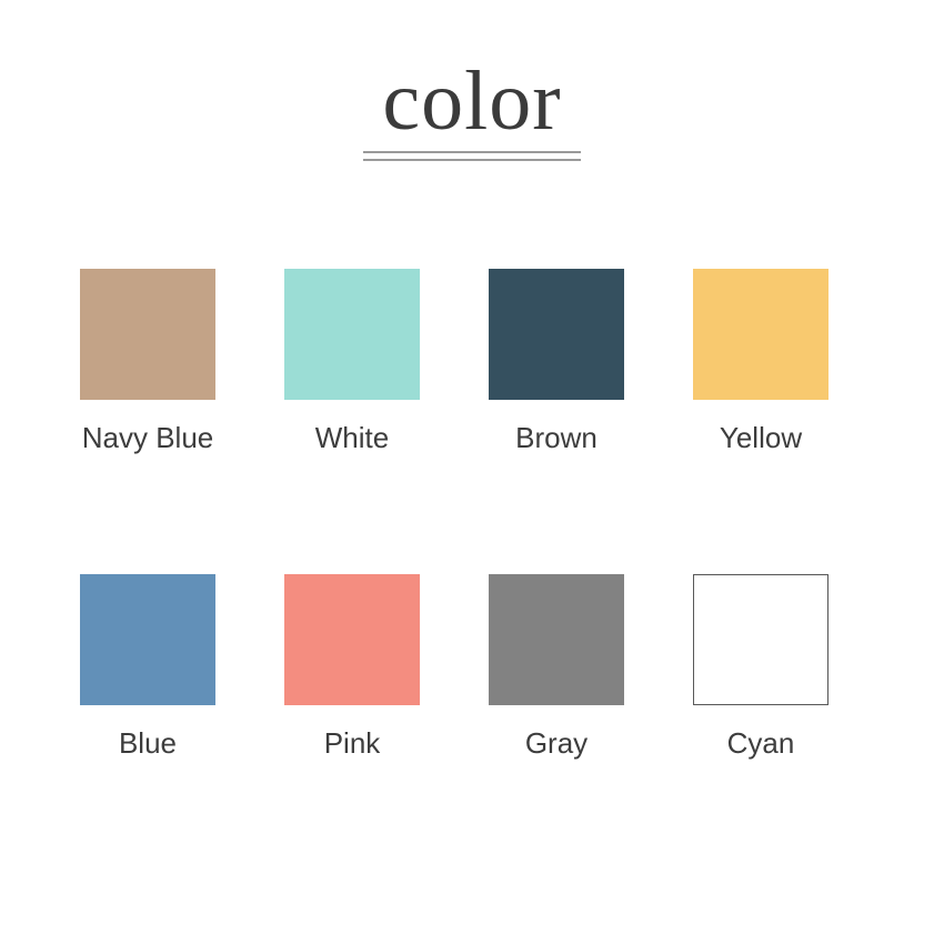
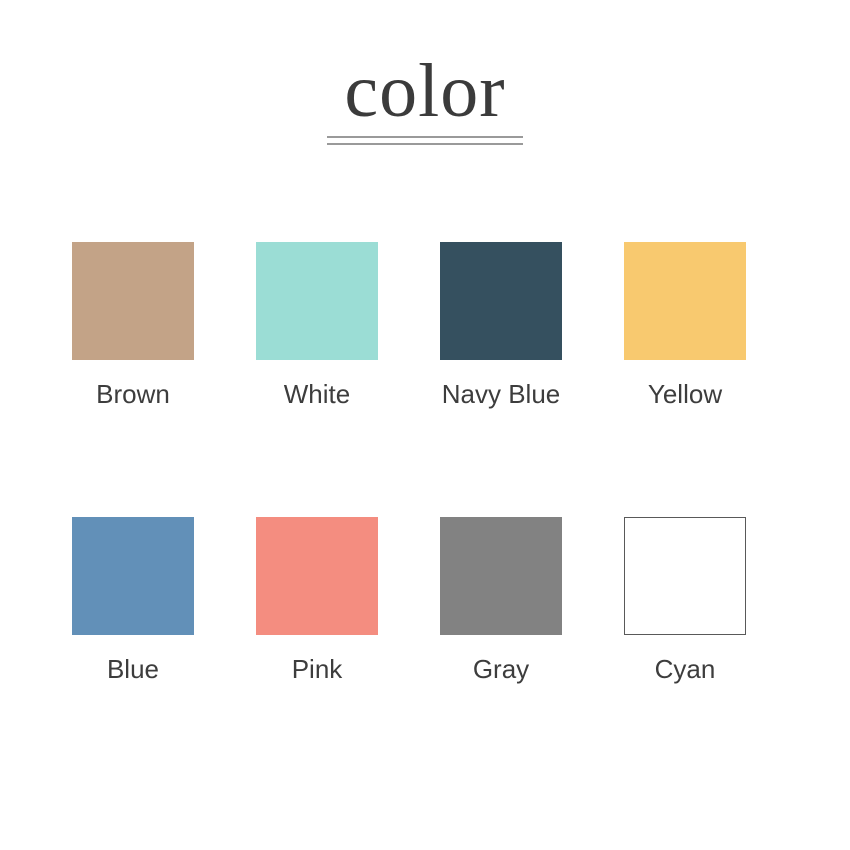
  color
- Navy Blue
+ Brown
  White
- Brown
+ Navy Blue
  Yellow
  Blue
  Pink
  Gray
  Cyan
